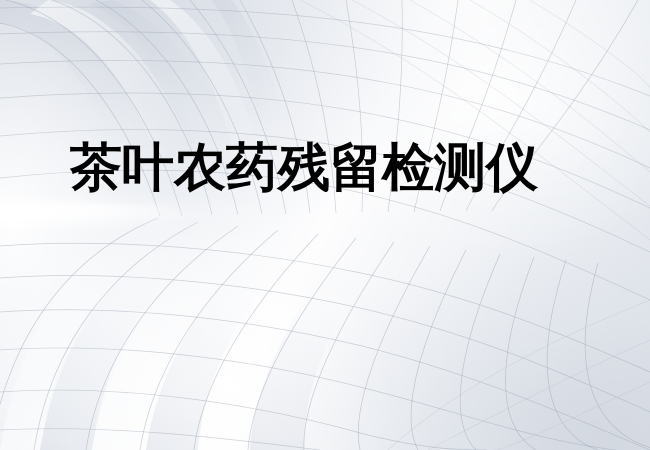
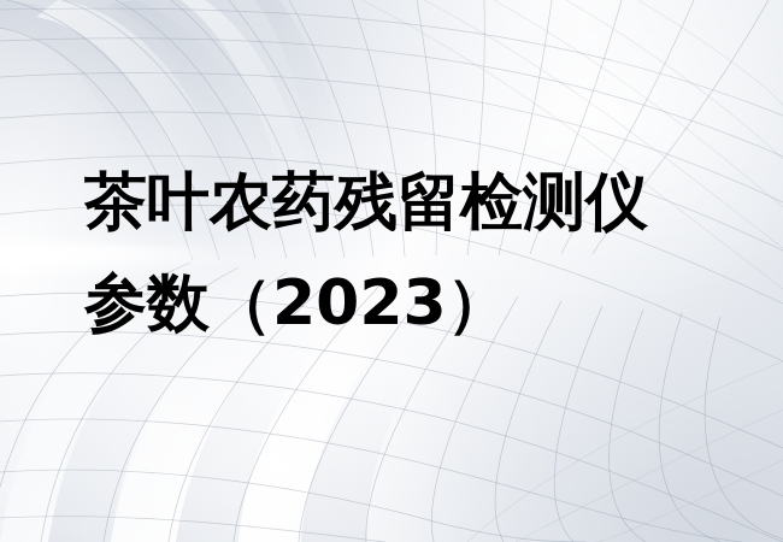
  茶叶农药残留检测仪
+ 参数（2023）
